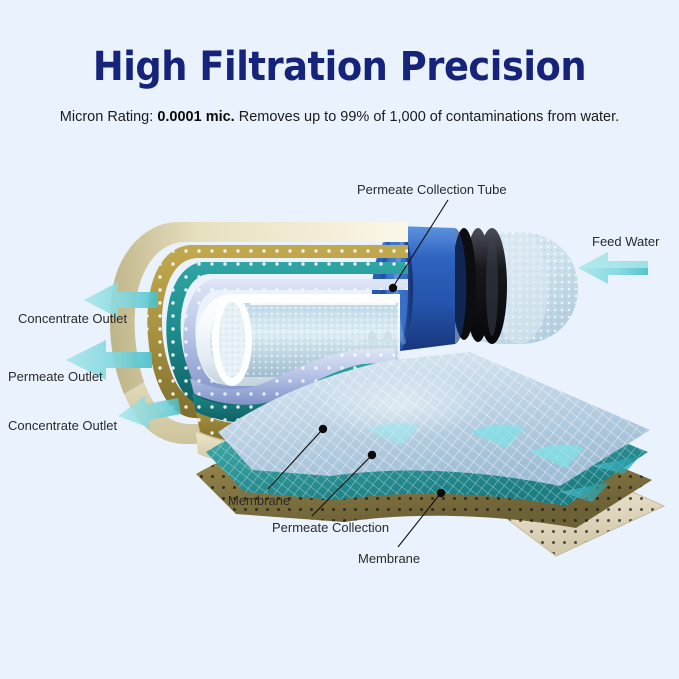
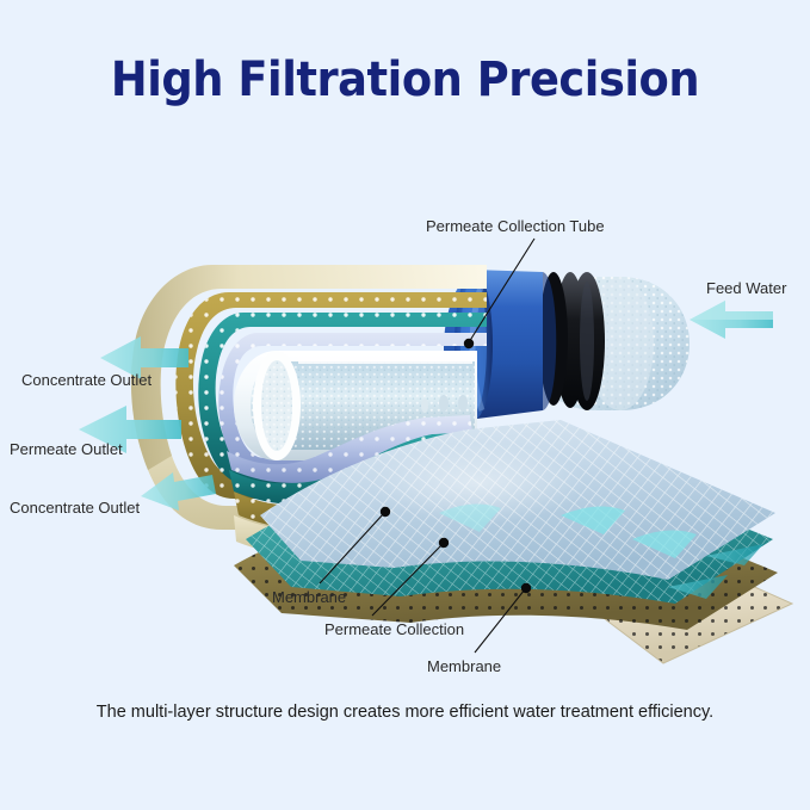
  High Filtration Precision
- Micron Rating: 0.0001 mic. Removes up to 99% of 1,000 of contaminations from water.
  Permeate Collection Tube
  Feed Water
  Concentrate Outlet
  Permeate Outlet
  Concentrate Outlet
  Membrane
  Permeate Collection
  Membrane
+ The multi-layer structure design creates more efficient water treatment efficiency.
